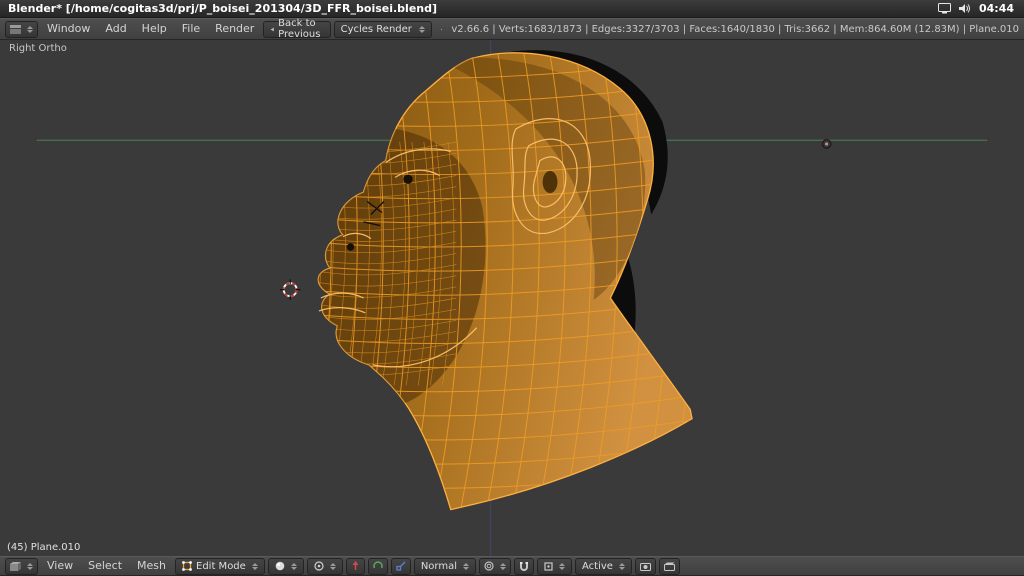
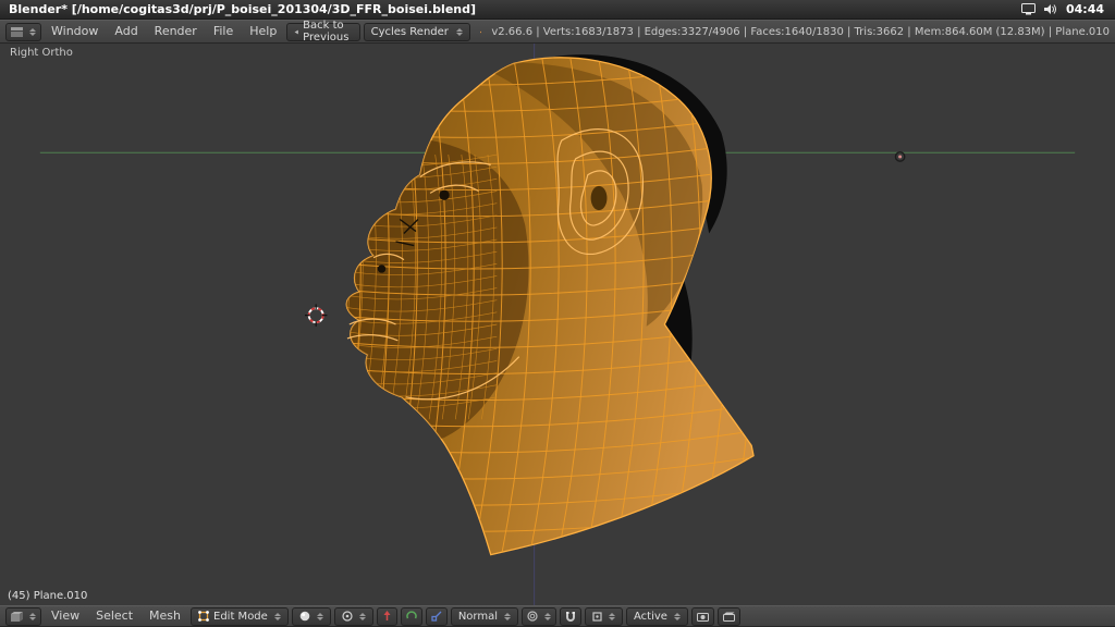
  Blender* [/home/cogitas3d/prj/P_boisei_201304/3D_FFR_boisei.blend]
  04:44
  Window
  Add
- Help
+ Render
  File
- Render
+ Help
  Back to Previous
  Cycles Render
- v2.66.6 | Verts:1683/1873 | Edges:3327/3703 | Faces:1640/1830 | Tris:3662 | Mem:864.60M (12.83M) | Plane.010
+ v2.66.6 | Verts:1683/1873 | Edges:3327/4906 | Faces:1640/1830 | Tris:3662 | Mem:864.60M (12.83M) | Plane.010
  Right Ortho
  (45) Plane.010
  View
  Select
  Mesh
  Edit Mode
  Normal
  Active
